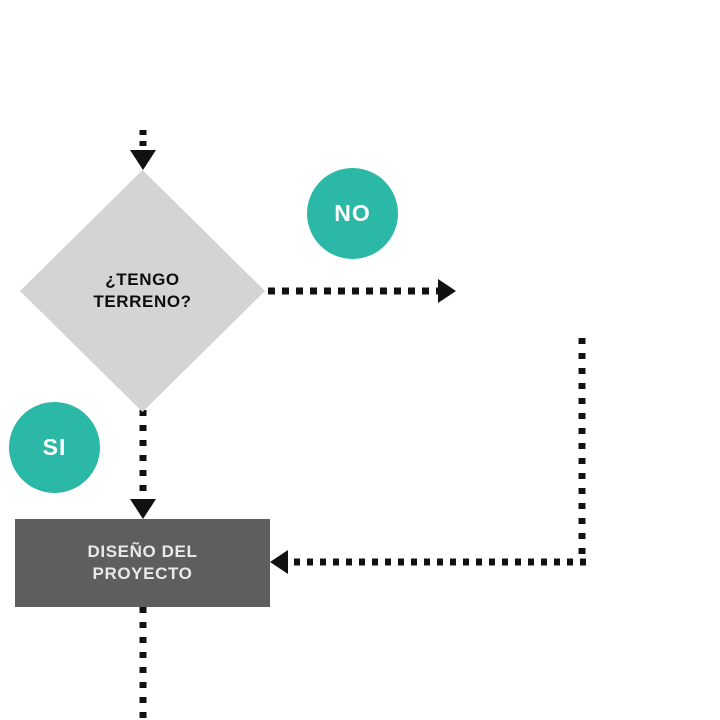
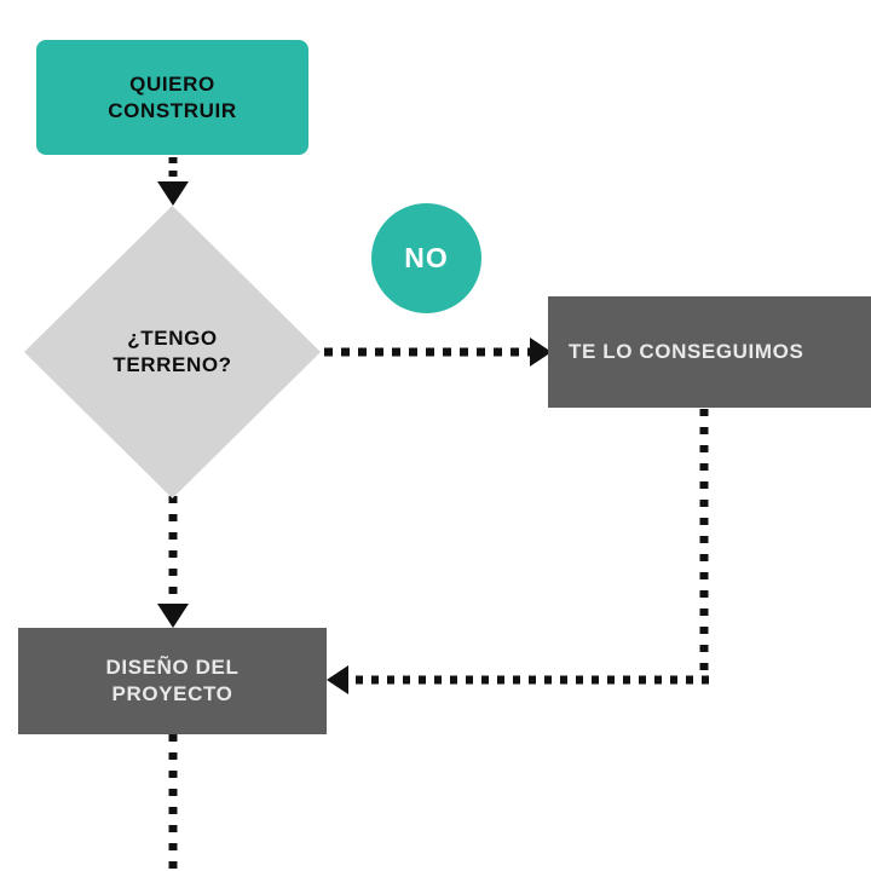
+ QUIERO
+ CONSTRUIR
  ¿TENGO
  TERRENO?
+ TE LO CONSEGUIMOS
  DISEÑO DEL
  PROYECTO
  NO
- SI
